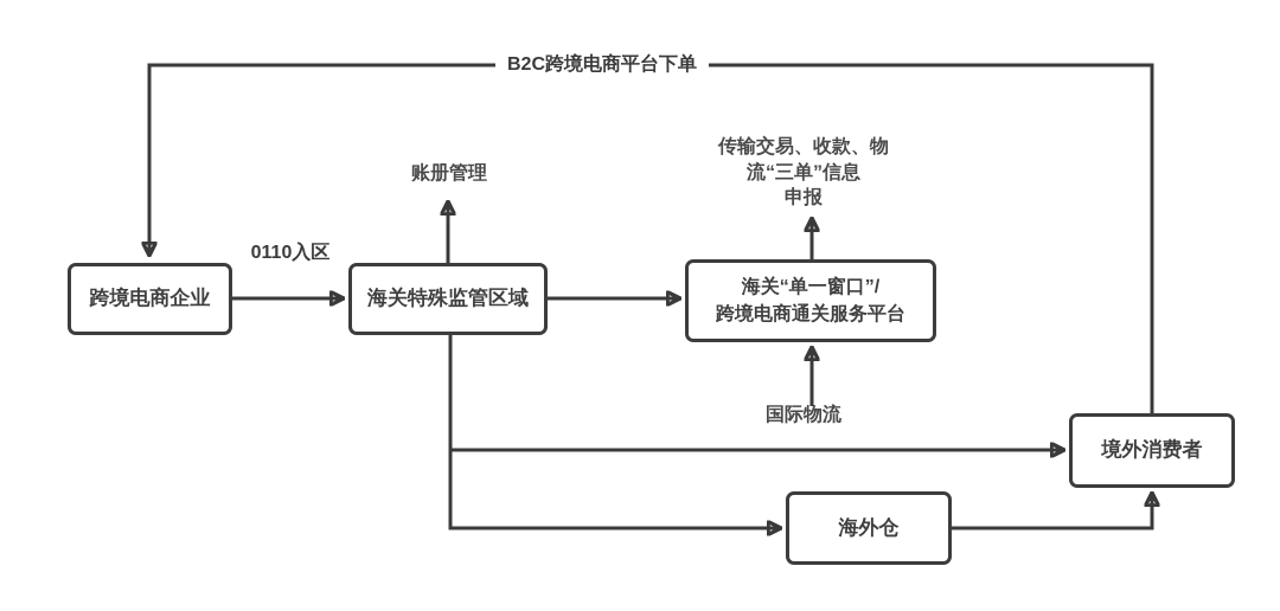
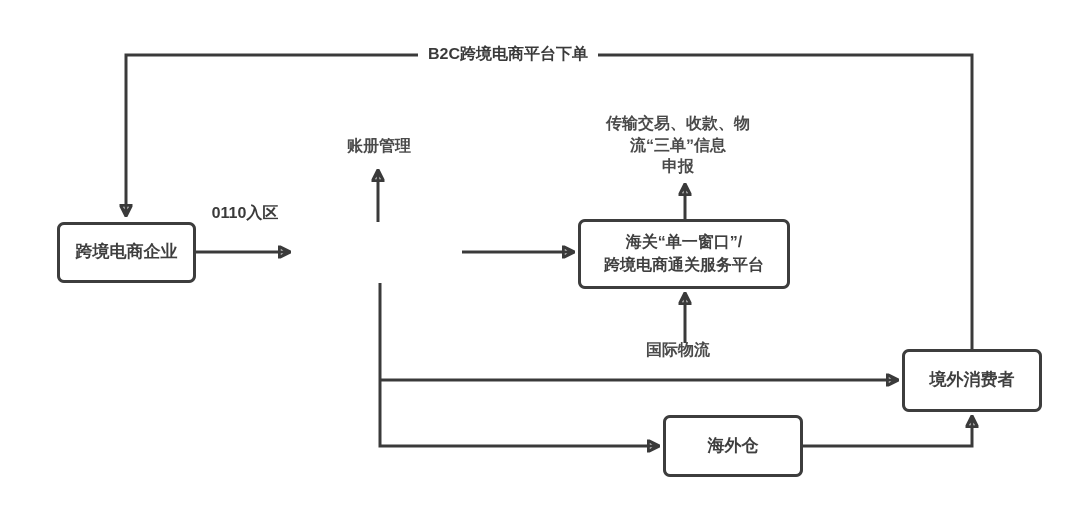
  跨境电商企业
- 海关特殊监管区域
  海关“单一窗口”/
  跨境电商通关服务平台
  境外消费者
  海外仓
  B2C跨境电商平台下单
  0110入区
  账册管理
  传输交易、收款、物
  流“三单”信息
  申报
  国际物流
